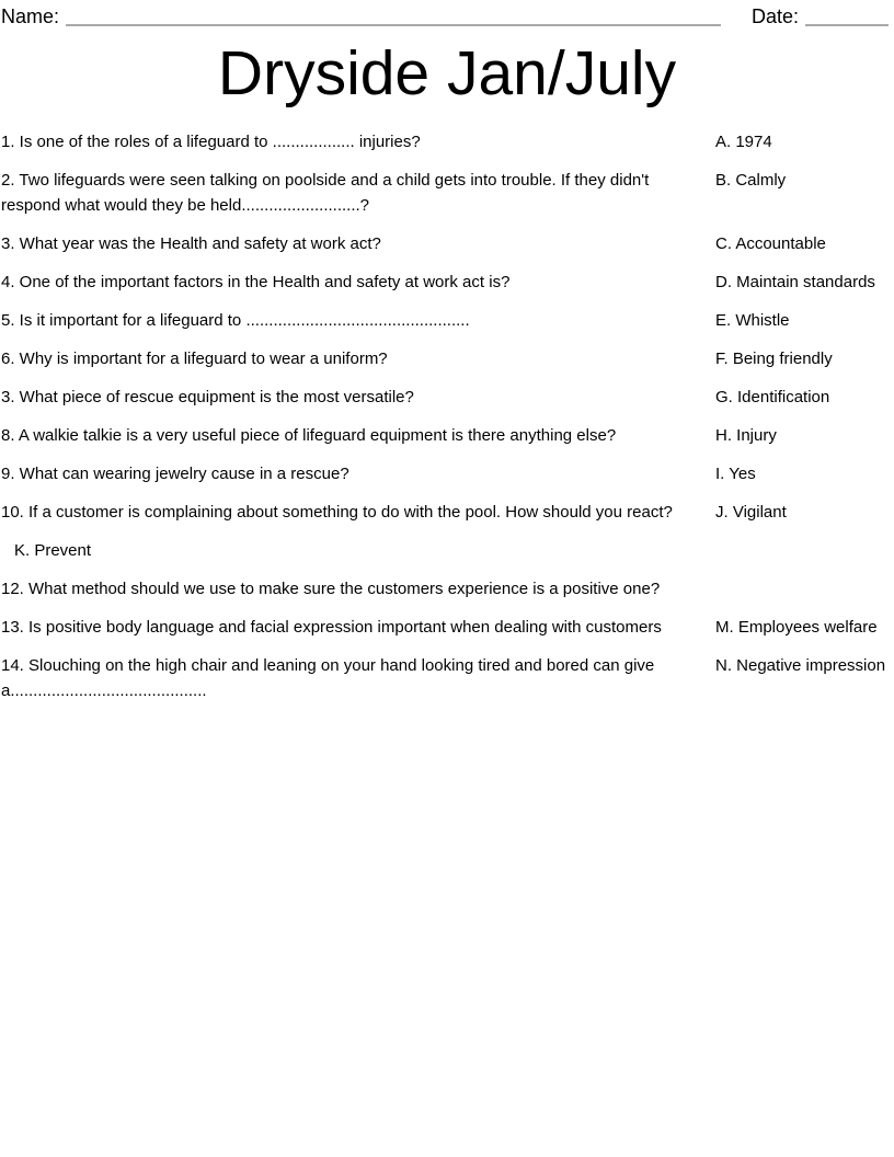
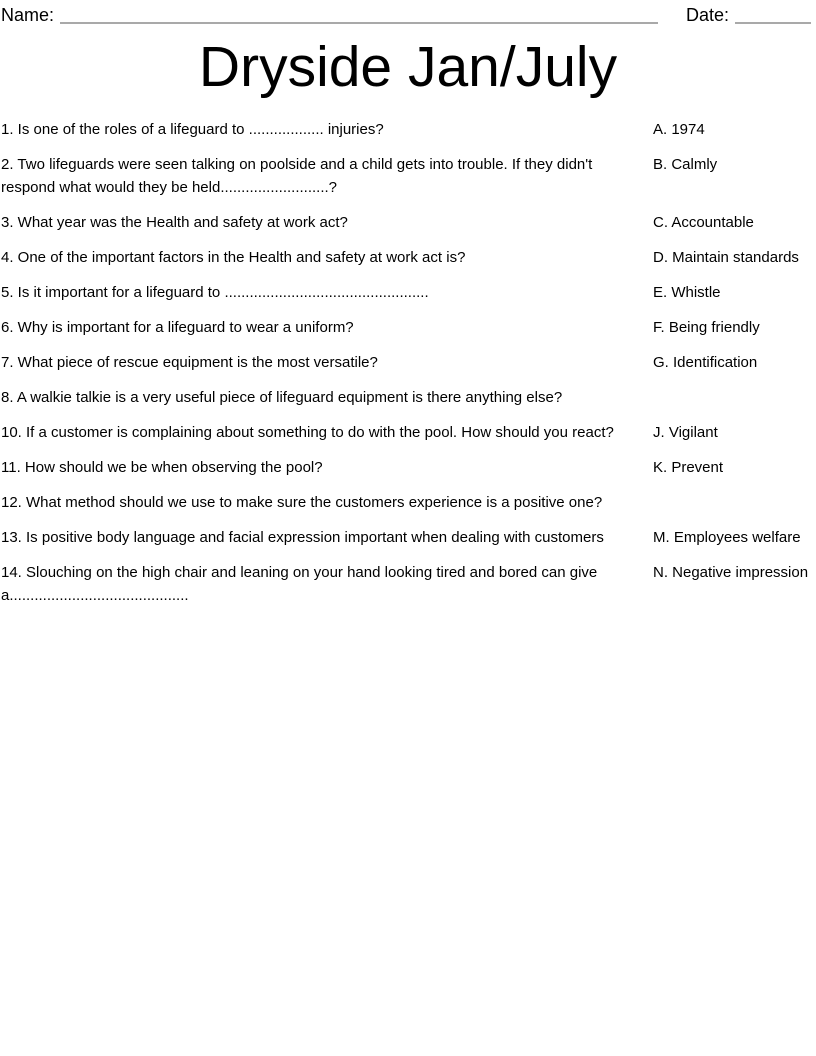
  Name:
  Date:
  Dryside Jan/July
  1. Is one of the roles of a lifeguard to .................. injuries?
  A. 1974
  2. Two lifeguards were seen talking on poolside and a child gets into trouble. If they didn't respond what would they be held..........................?
  B. Calmly
  3. What year was the Health and safety at work act?
  C. Accountable
  4. One of the important factors in the Health and safety at work act is?
  D. Maintain standards
  5. Is it important for a lifeguard to .................................................
  E. Whistle
  6. Why is important for a lifeguard to wear a uniform?
  F. Being friendly
- 3. What piece of rescue equipment is the most versatile?
+ 7. What piece of rescue equipment is the most versatile?
  G. Identification
  8. A walkie talkie is a very useful piece of lifeguard equipment is there anything else?
- H. Injury
- 9. What can wearing jewelry cause in a rescue?
- I. Yes
  10. If a customer is complaining about something to do with the pool. How should you react?
  J. Vigilant
+ 11. How should we be when observing the pool?
  K. Prevent
  12. What method should we use to make sure the customers experience is a positive one?
  13. Is positive body language and facial expression important when dealing with customers
  M. Employees welfare
  14. Slouching on the high chair and leaning on your hand looking tired and bored can give a...........................................
  N. Negative impression
